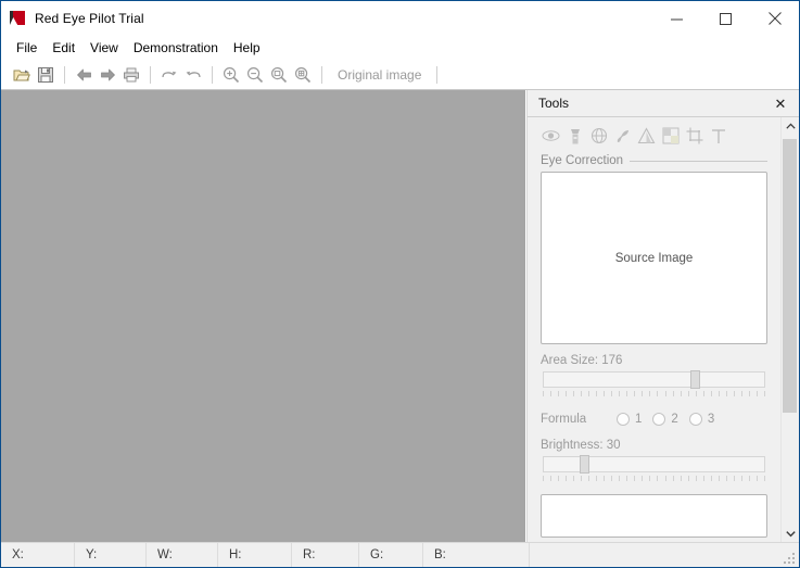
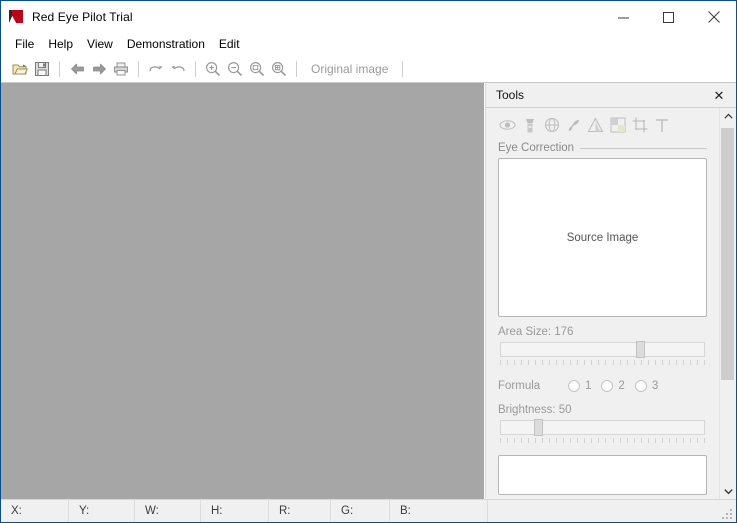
  Red Eye Pilot Trial
  File
- Edit
+ Help
  View
  Demonstration
- Help
+ Edit
  Original image
  Tools
  ✕
  Eye Correction
  Source Image
  Area Size: 176
  Formula
  1
  2
  3
- Brightness: 30
+ Brightness: 50
  X:
  Y:
  W:
  H:
  R:
  G:
  B:
